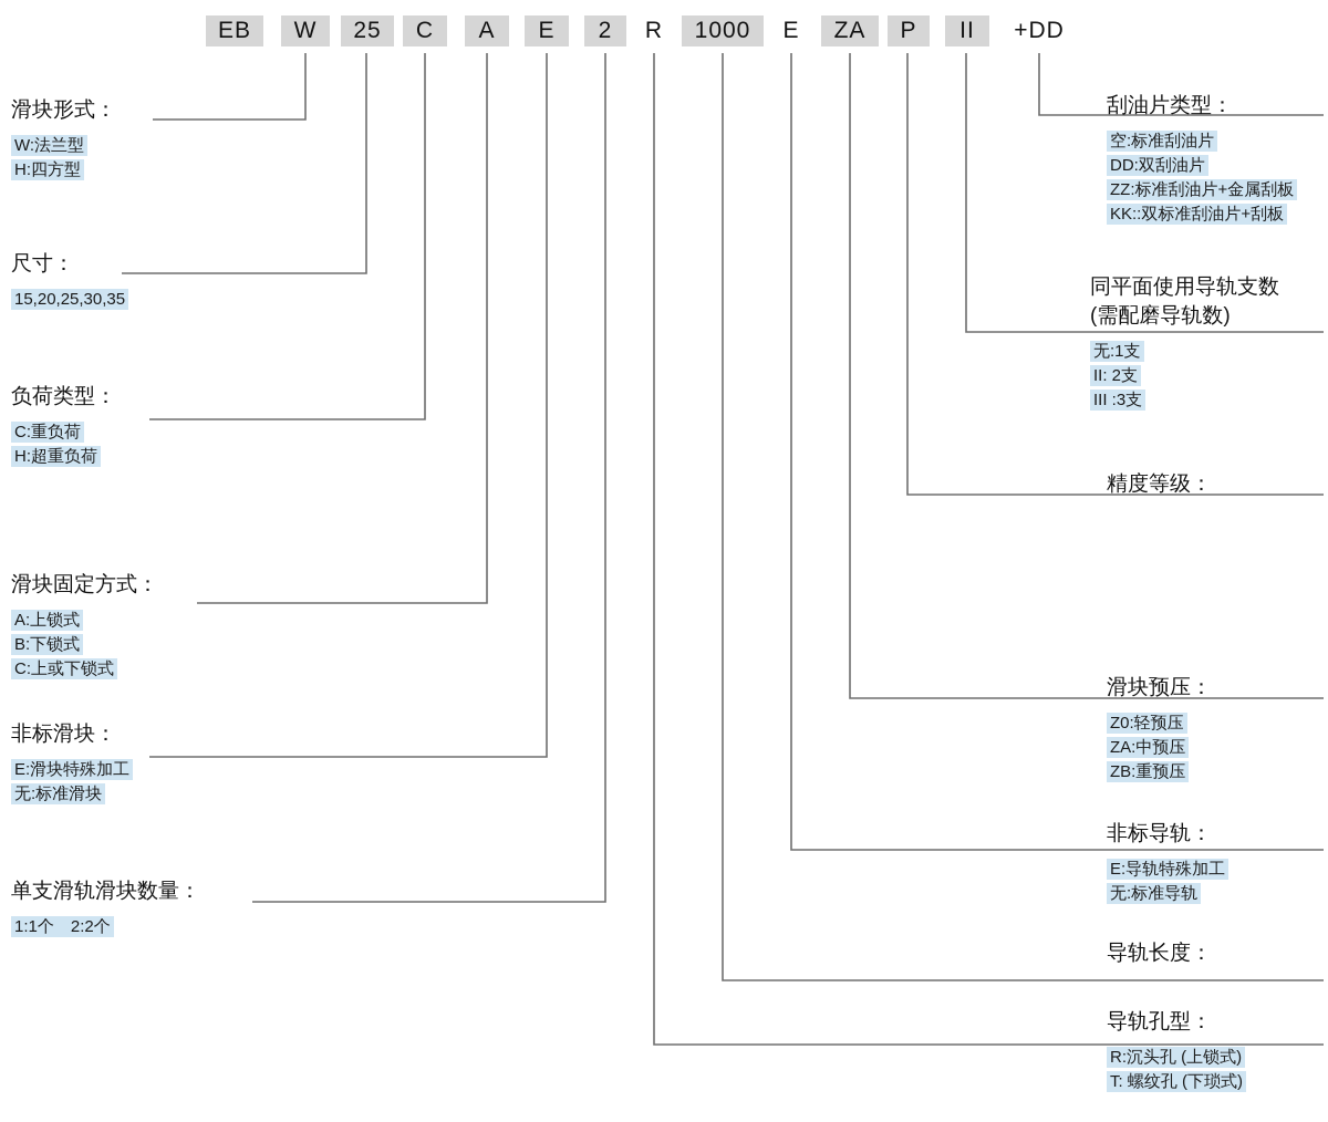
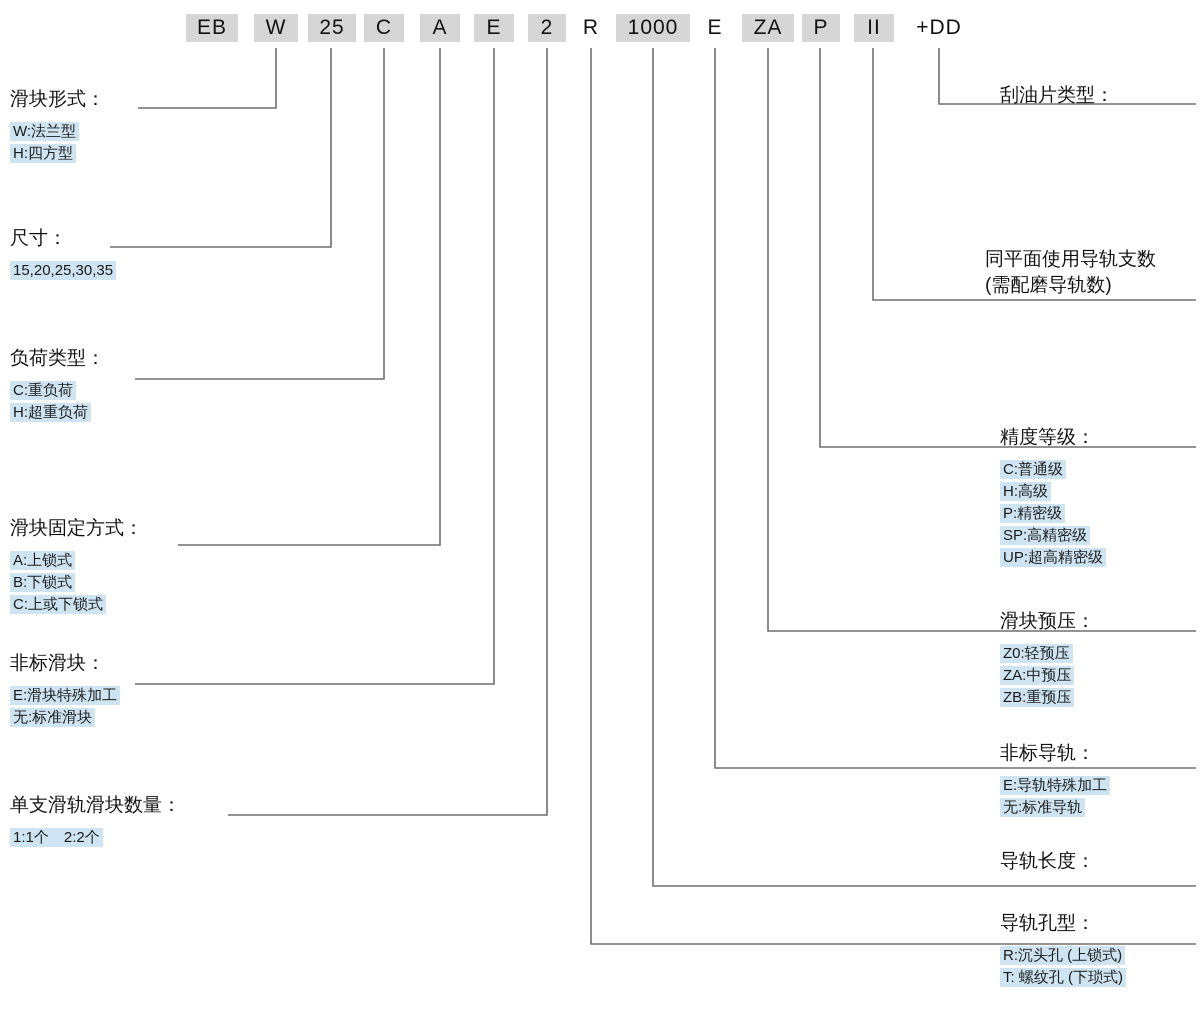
  EB
  W
  25
  C
  A
  E
  2
  R
  1000
  E
  ZA
  P
  II
  +DD
  滑块形式：
  W:法兰型
  H:四方型
  尺寸：
  15,20,25,30,35
  负荷类型：
  C:重负荷
  H:超重负荷
  滑块固定方式：
  A:上锁式
  B:下锁式
  C:上或下锁式
  非标滑块：
  E:滑块特殊加工
  无:标准滑块
  单支滑轨滑块数量：
  1:1个 2:2个
  刮油片类型：
- 空:标准刮油片
- DD:双刮油片
- ZZ:标准刮油片+金属刮板
- KK::双标准刮油片+刮板
  同平面使用导轨支数
  (需配磨导轨数)
- 无:1支
- II: 2支
- III :3支
  精度等级：
+ C:普通级
+ H:高级
+ P:精密级
+ SP:高精密级
+ UP:超高精密级
  滑块预压：
  Z0:轻预压
  ZA:中预压
  ZB:重预压
  非标导轨：
  E:导轨特殊加工
  无:标准导轨
  导轨长度：
  导轨孔型：
  R:沉头孔 (上锁式)
  T: 螺纹孔 (下琐式)
